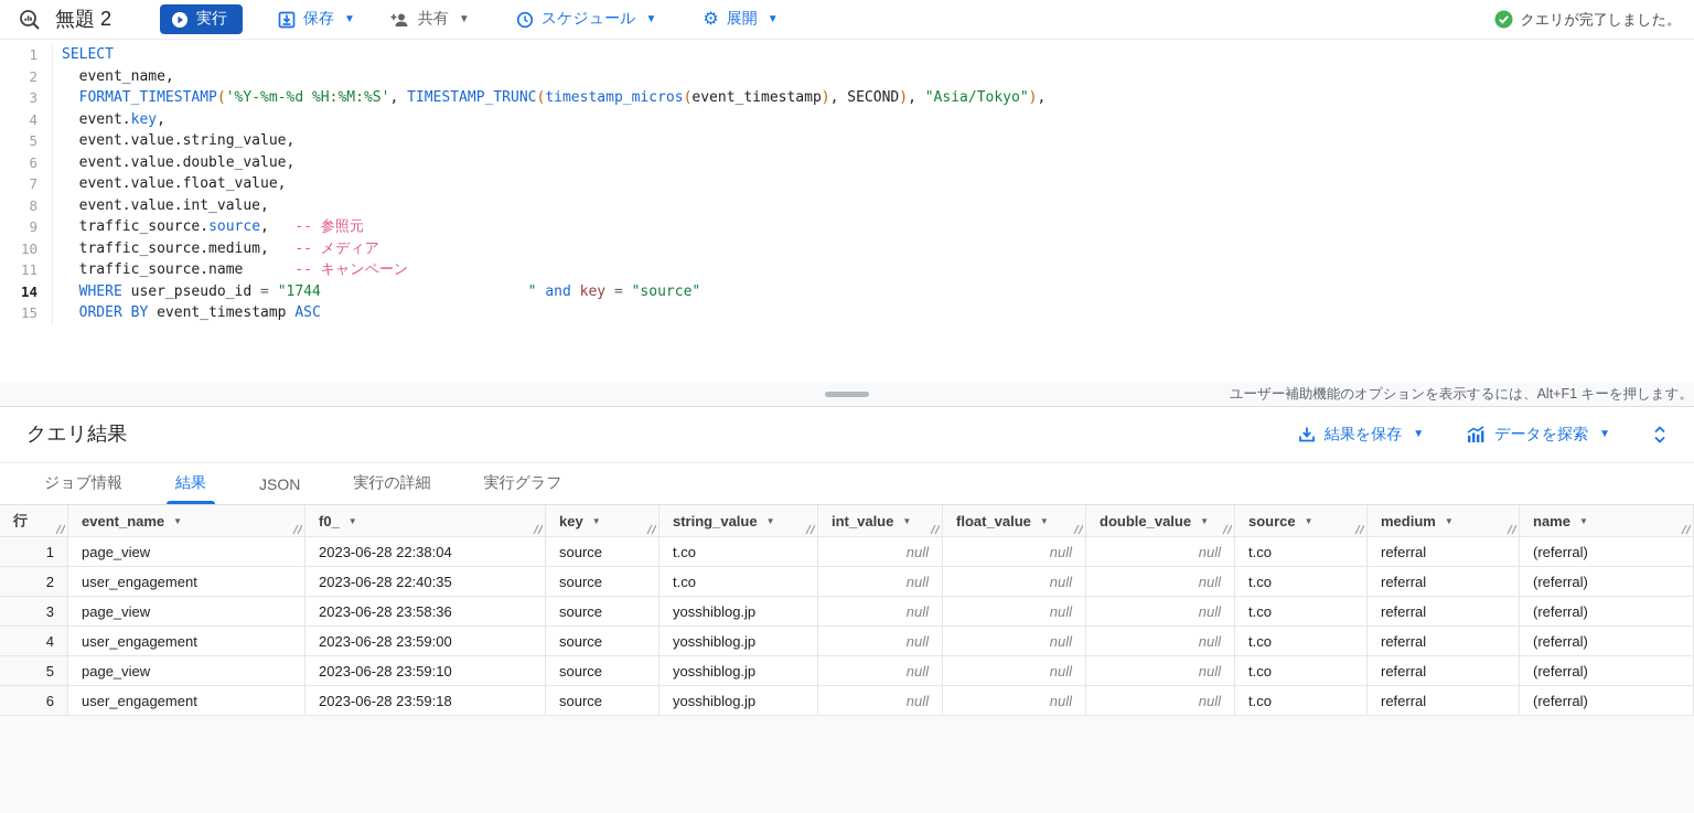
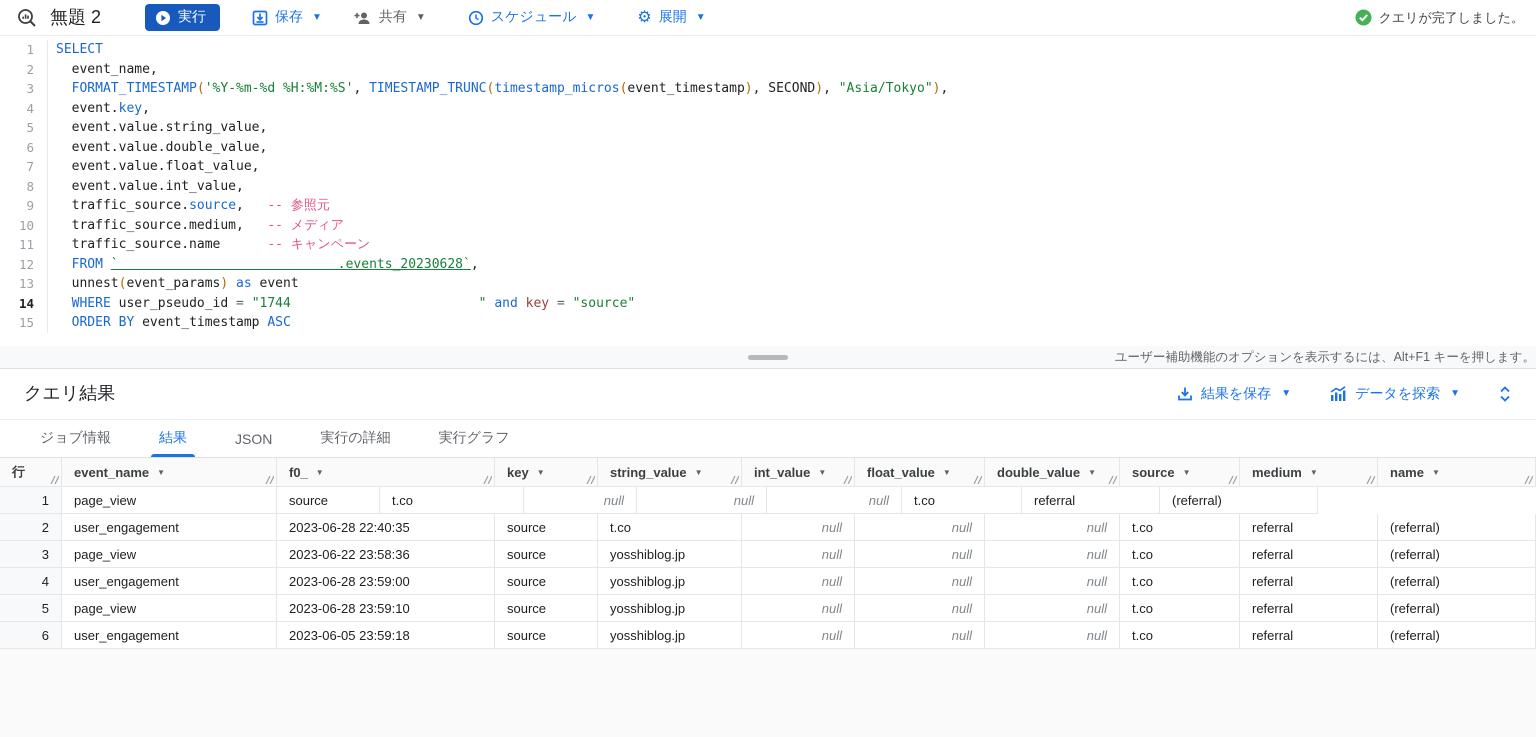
  無題 2
  実行
  保存
  ▼
  共有
  ▼
  スケジュール
  ▼
  ⚙
  展開
  ▼
  クエリが完了しました。
  1
  SELECT
  2
  event_name,
  3
  FORMAT_TIMESTAMP('%Y-%m-%d %H:%M:%S', TIMESTAMP_TRUNC(timestamp_micros(event_timestamp), SECOND), "Asia/Tokyo"),
  4
  event.key,
  5
  event.value.string_value,
  6
  event.value.double_value,
  7
  event.value.float_value,
  8
  event.value.int_value,
  9
  traffic_source.source, -- 参照元
  10
  traffic_source.medium, -- メディア
  11
  traffic_source.name -- キャンペーン
+ 12
+ FROM ` .events_20230628`,
+ 13
+ unnest(event_params) as event
  14
  WHERE user_pseudo_id = "1744 " and key = "source"
  15
  ORDER BY event_timestamp ASC
  ユーザー補助機能のオプションを表示するには、Alt+F1 キーを押します。
  クエリ結果
  結果を保存
  ▼
  データを探索
  ▼
  ジョブ情報
  結果
  JSON
  実行の詳細
  実行グラフ
  行
  event_name
  ▼
  f0_
  ▼
  key
  ▼
  string_value
  ▼
  int_value
  ▼
  float_value
  ▼
  double_value
  ▼
  source
  ▼
  medium
  ▼
  name
  ▼
  1
  page_view
- 2023-06-28 22:38:04
  source
  t.co
  null
  null
  null
  t.co
  referral
  (referral)
  2
  user_engagement
  2023-06-28 22:40:35
  source
  t.co
  null
  null
  null
  t.co
  referral
  (referral)
  3
  page_view
- 2023-06-28 23:58:36
+ 2023-06-22 23:58:36
  source
  yosshiblog.jp
  null
  null
  null
  t.co
  referral
  (referral)
  4
  user_engagement
  2023-06-28 23:59:00
  source
  yosshiblog.jp
  null
  null
  null
  t.co
  referral
  (referral)
  5
  page_view
  2023-06-28 23:59:10
  source
  yosshiblog.jp
  null
  null
  null
  t.co
  referral
  (referral)
  6
  user_engagement
- 2023-06-28 23:59:18
+ 2023-06-05 23:59:18
  source
  yosshiblog.jp
  null
  null
  null
  t.co
  referral
  (referral)
